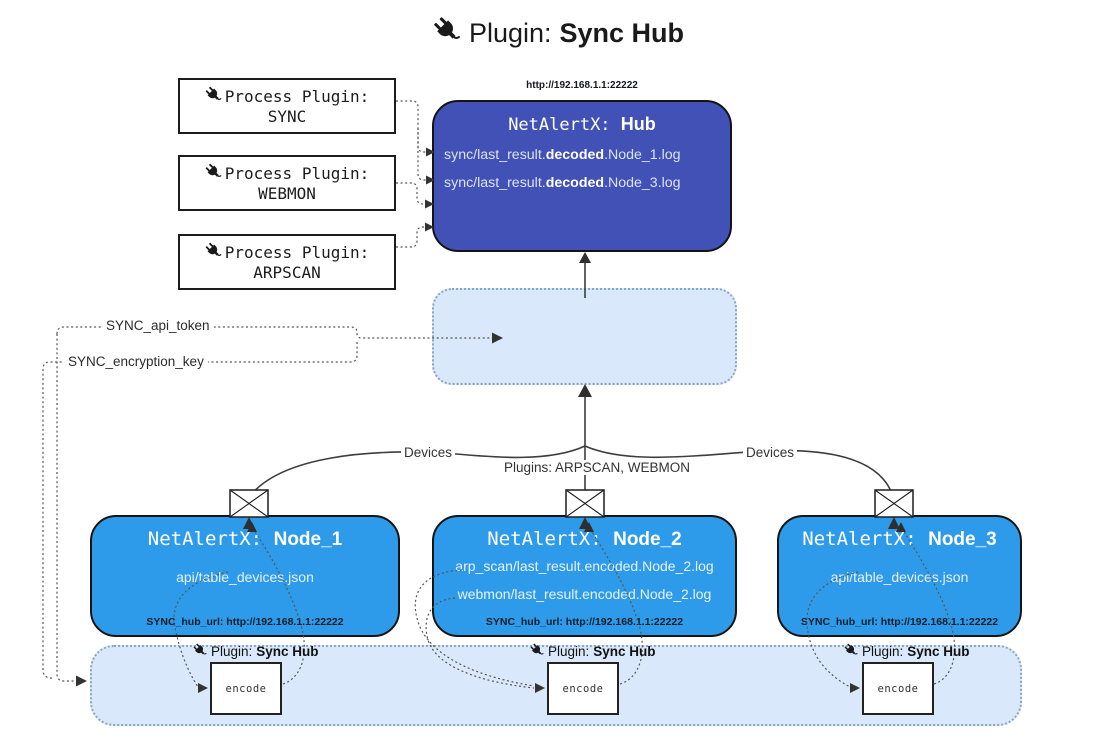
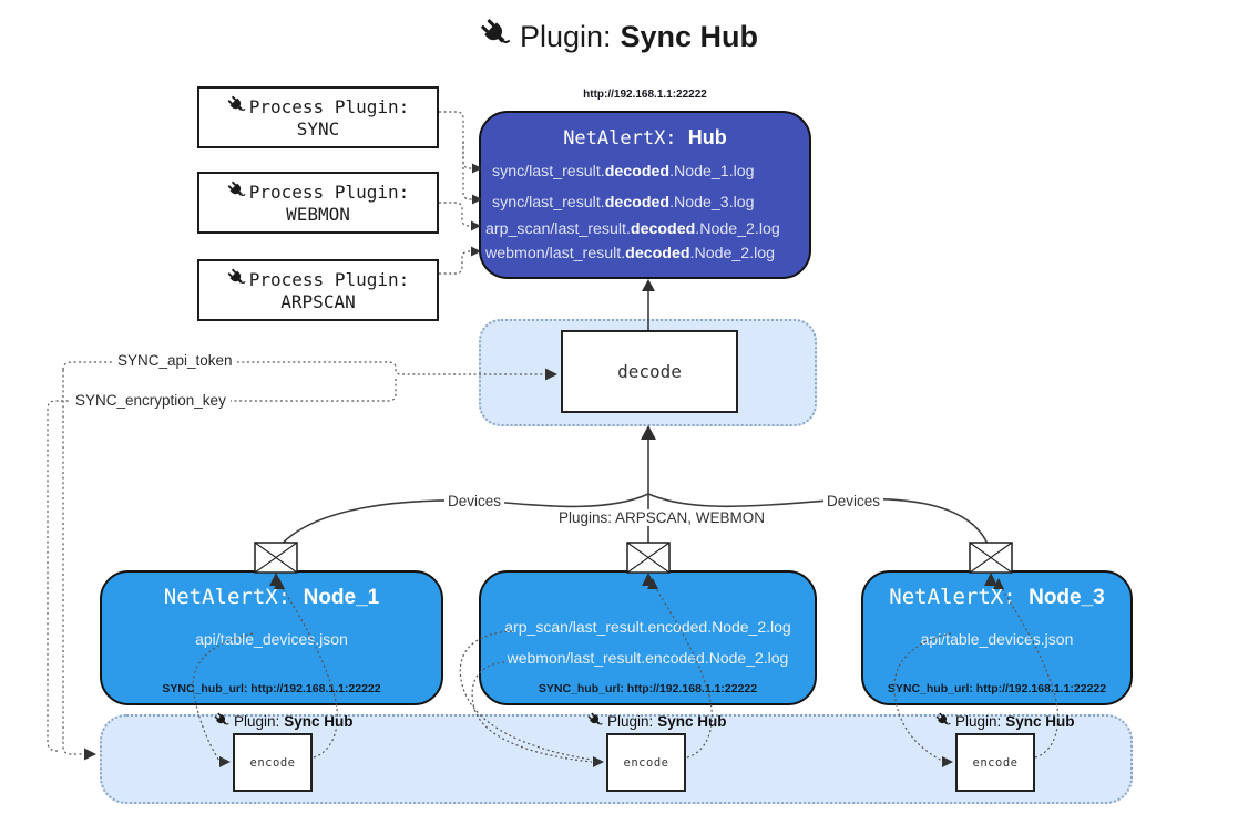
  Plugin:
  Sync Hub
  Process Plugin:
  SYNC
  Process Plugin:
  WEBMON
  Process Plugin:
  ARPSCAN
  http://192.168.1.1:22222
  NetAlertX: Hub
  sync/last_result.decoded.Node_1.log
  sync/last_result.decoded.Node_3.log
+ arp_scan/last_result.decoded.Node_2.log
+ webmon/last_result.decoded.Node_2.log
+ decode
  SYNC_api_token
  SYNC_encryption_key
  Devices
  Devices
  Plugins: ARPSCAN, WEBMON
  NetAlertX: Node_1
  api/table_device.json
  SYNC_hub_url: http://192.168.1.1:22222
- NetAlertX: Node_2
  arp_scan/last_result.encoded.Node_2.log
  webmon/last_result.encoded.Node_2.log
  SYNC_hub_url: http://192.168.1.1:22222
  NetAlertX: Node_3
  api/table_devices.json
  SYNC_hub_url: http://192.168.1.1:22222
  Plugin:
  Sync Hub
  encode
  Plugin:
  Sync Hub
  encode
  Plugin:
  Sync Hub
  encode
